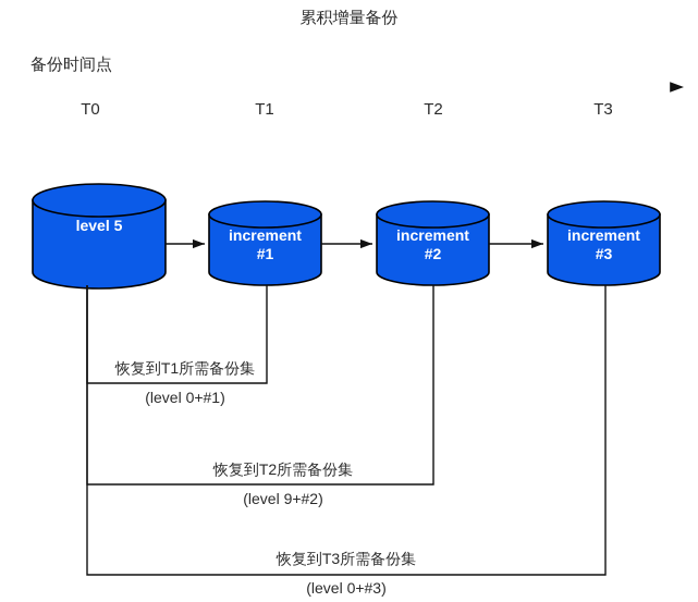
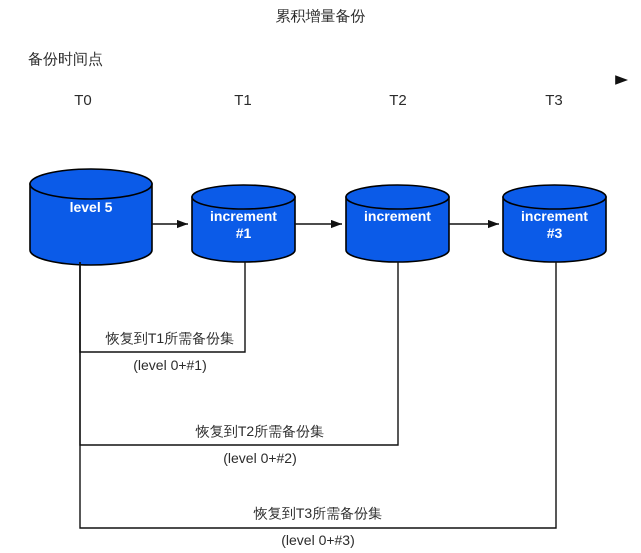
  累积增量备份
  备份时间点
  T0
  T1
  T2
  T3
  level 5
  increment
  #1
  increment
- #2
  increment
  #3
  恢复到T1所需备份集
  (level 0+#1)
  恢复到T2所需备份集
- (level 9+#2)
+ (level 0+#2)
  恢复到T3所需备份集
  (level 0+#3)
